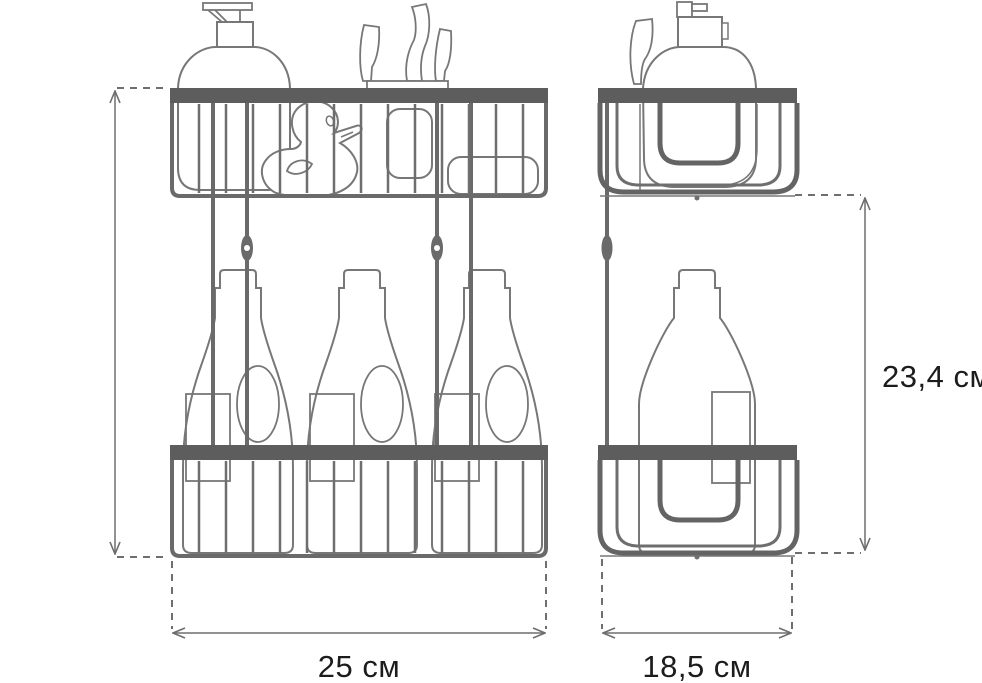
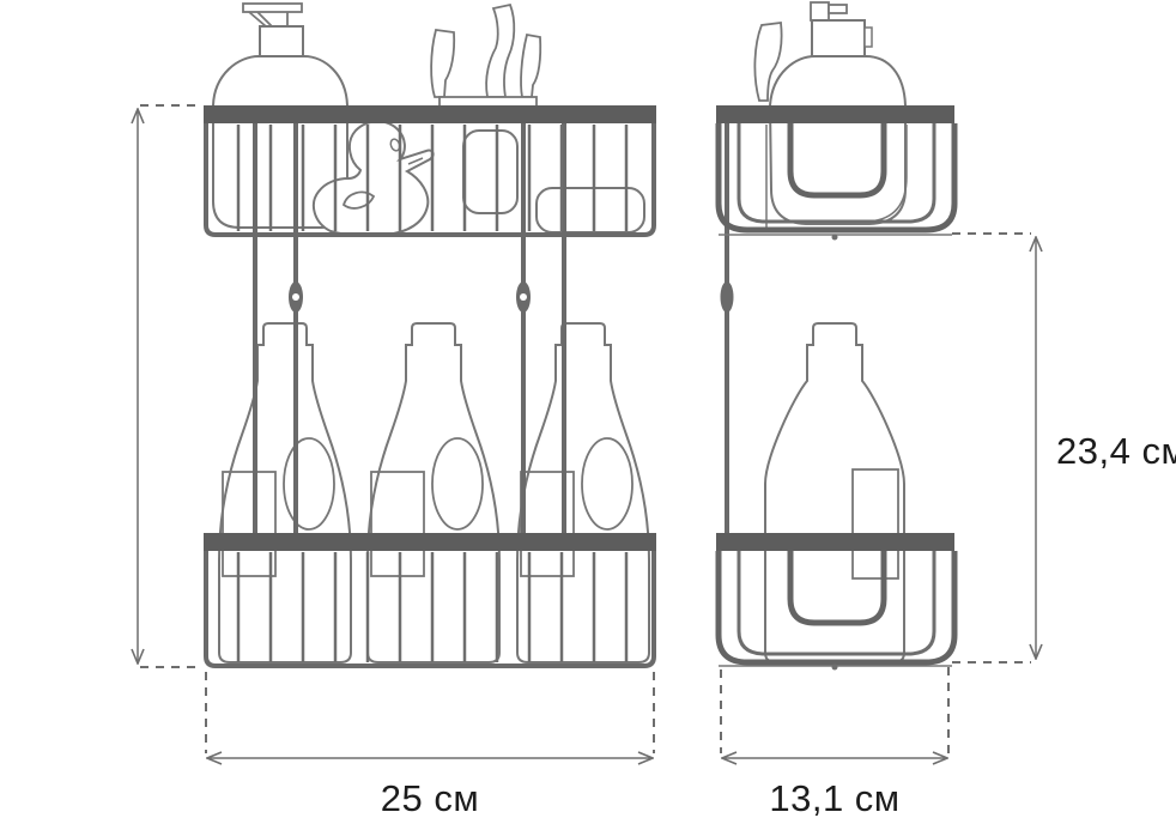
  23,4 см
  25 см
- 18,5 см
+ 13,1 см
